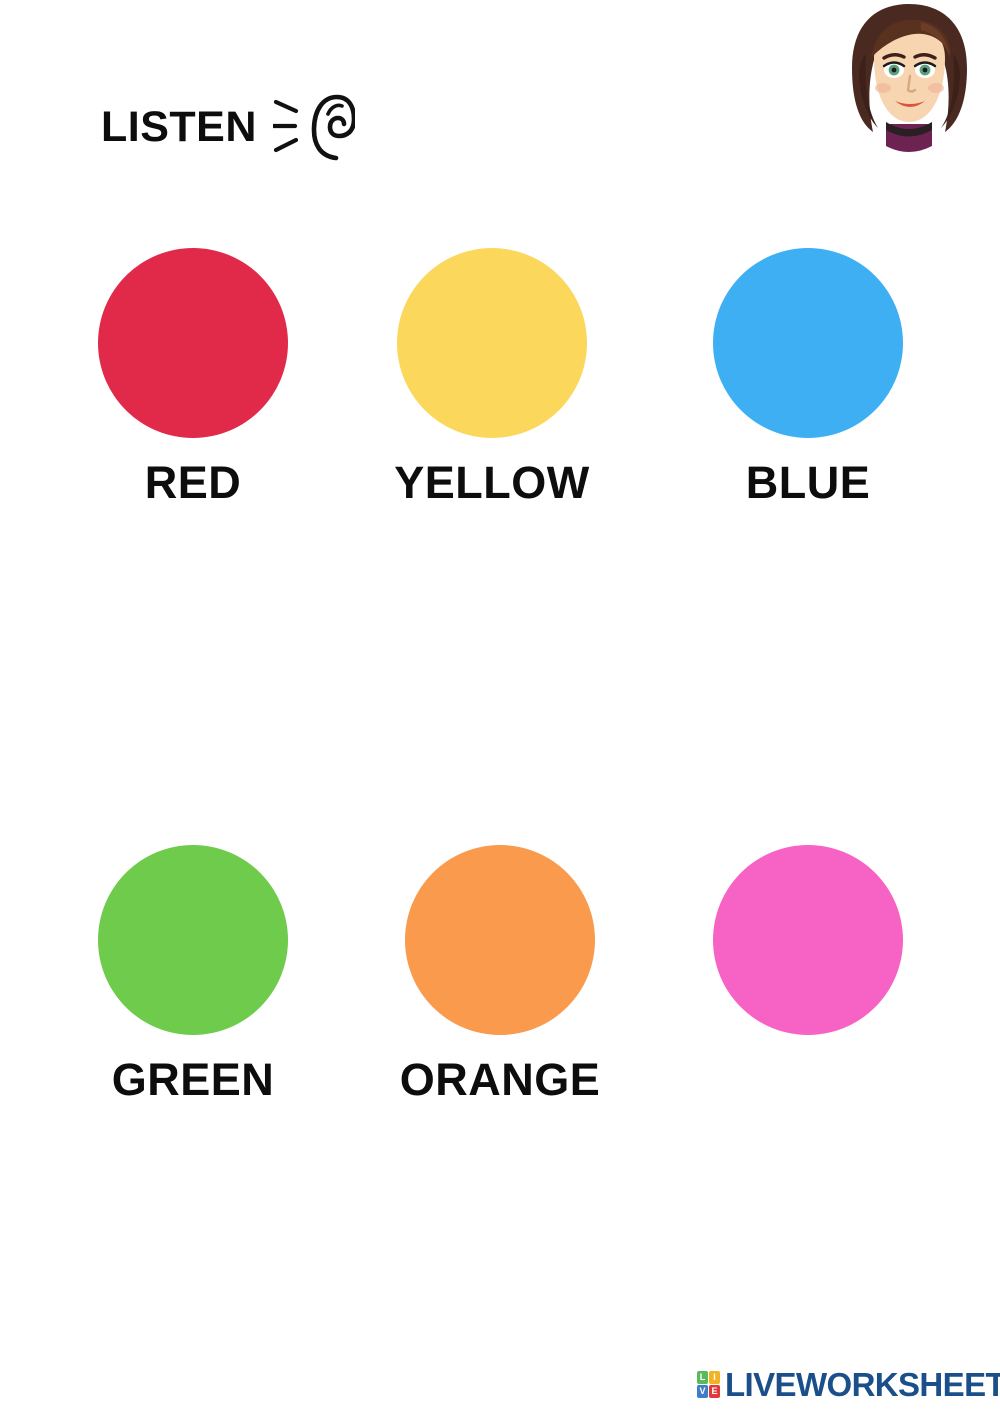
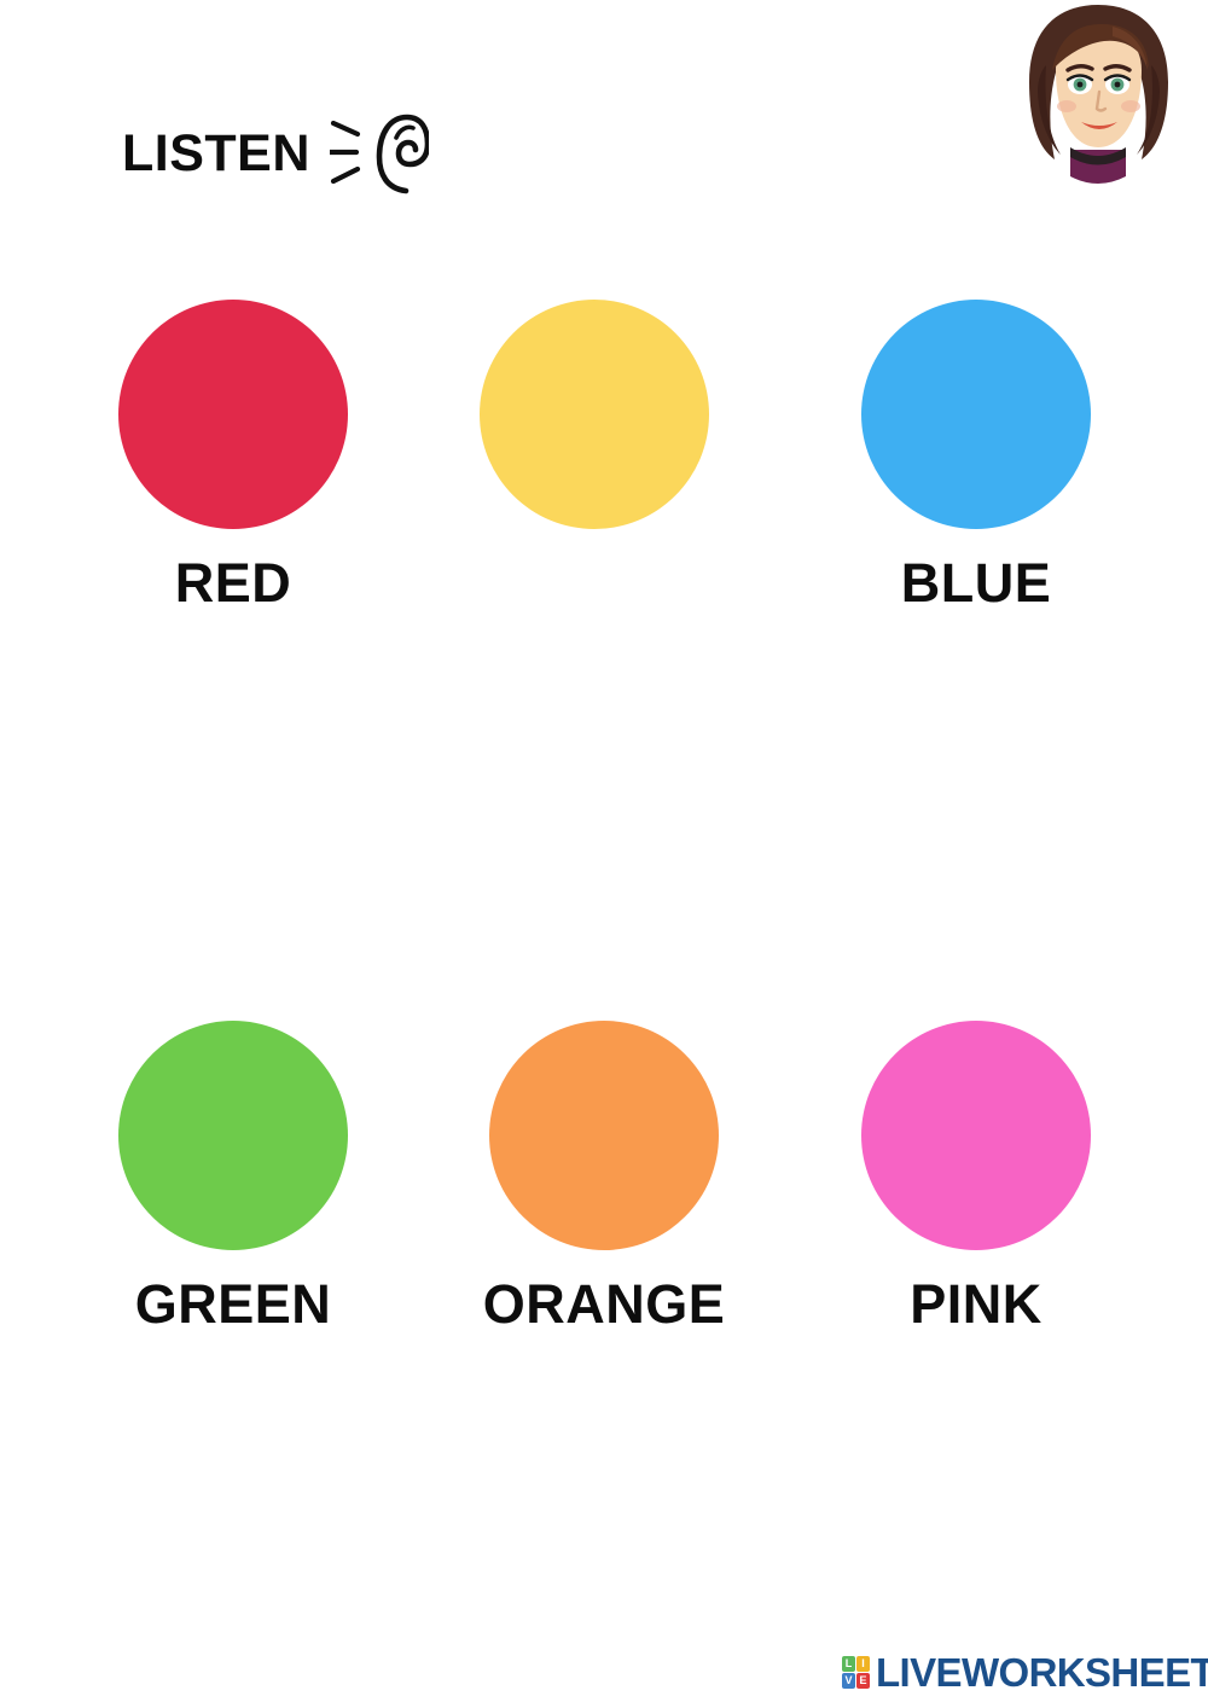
  LISTEN
  RED
- YELLOW
  BLUE
  GREEN
  ORANGE
+ PINK
  L
  I
  V
  E
  LIVEWORKSHEET
